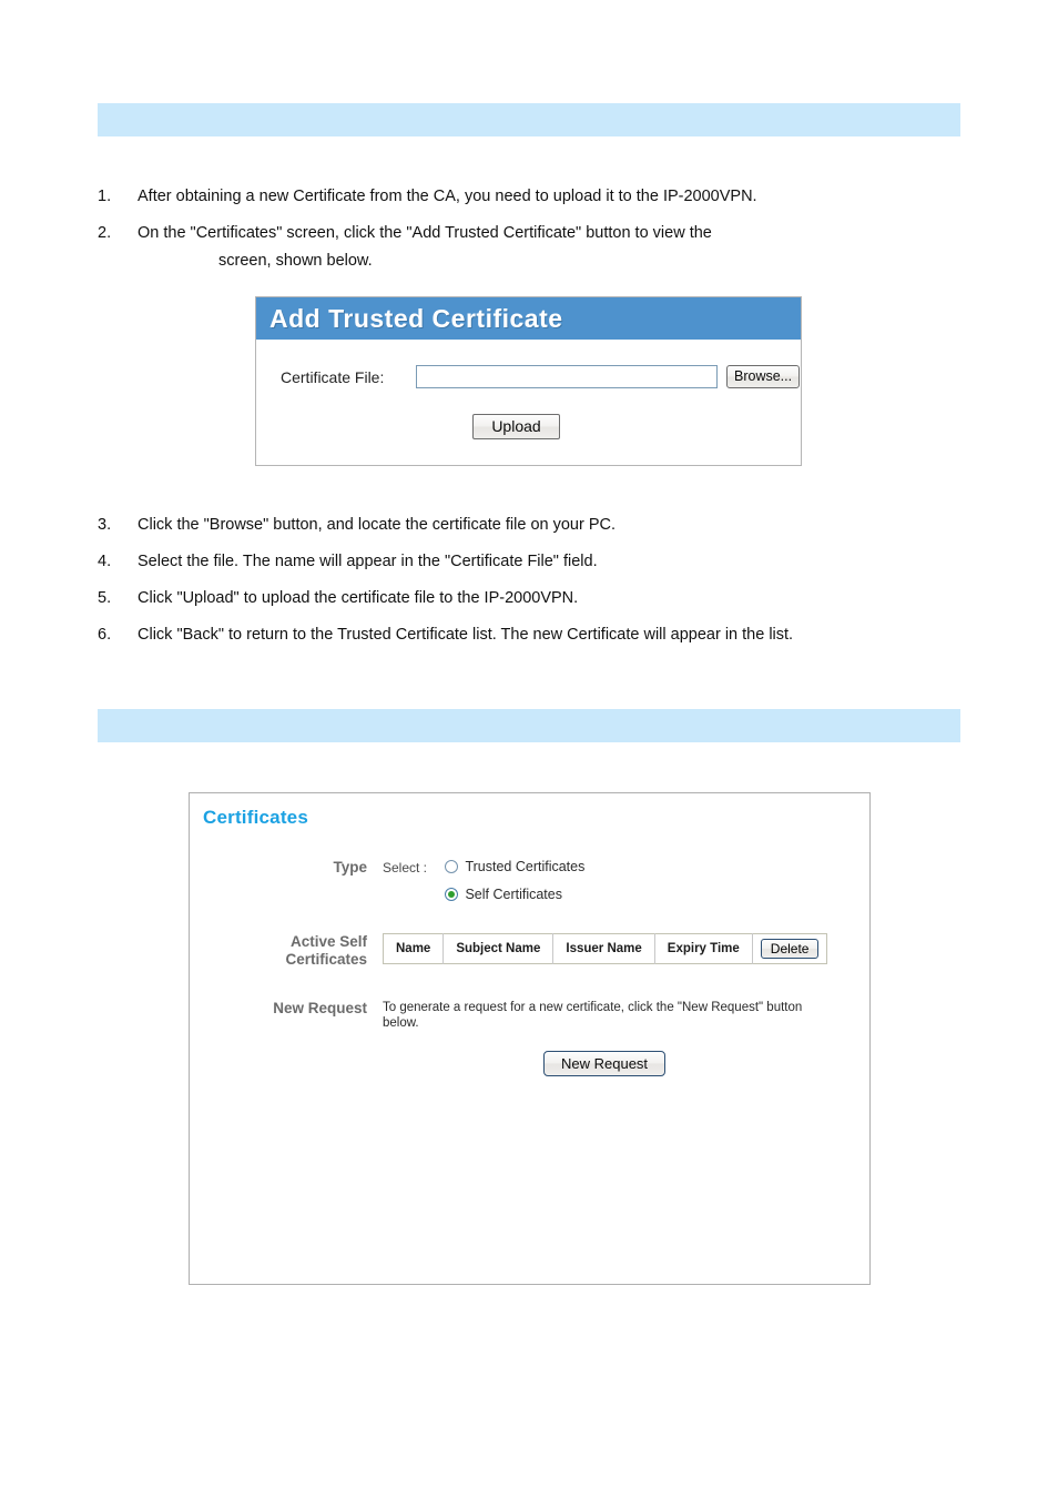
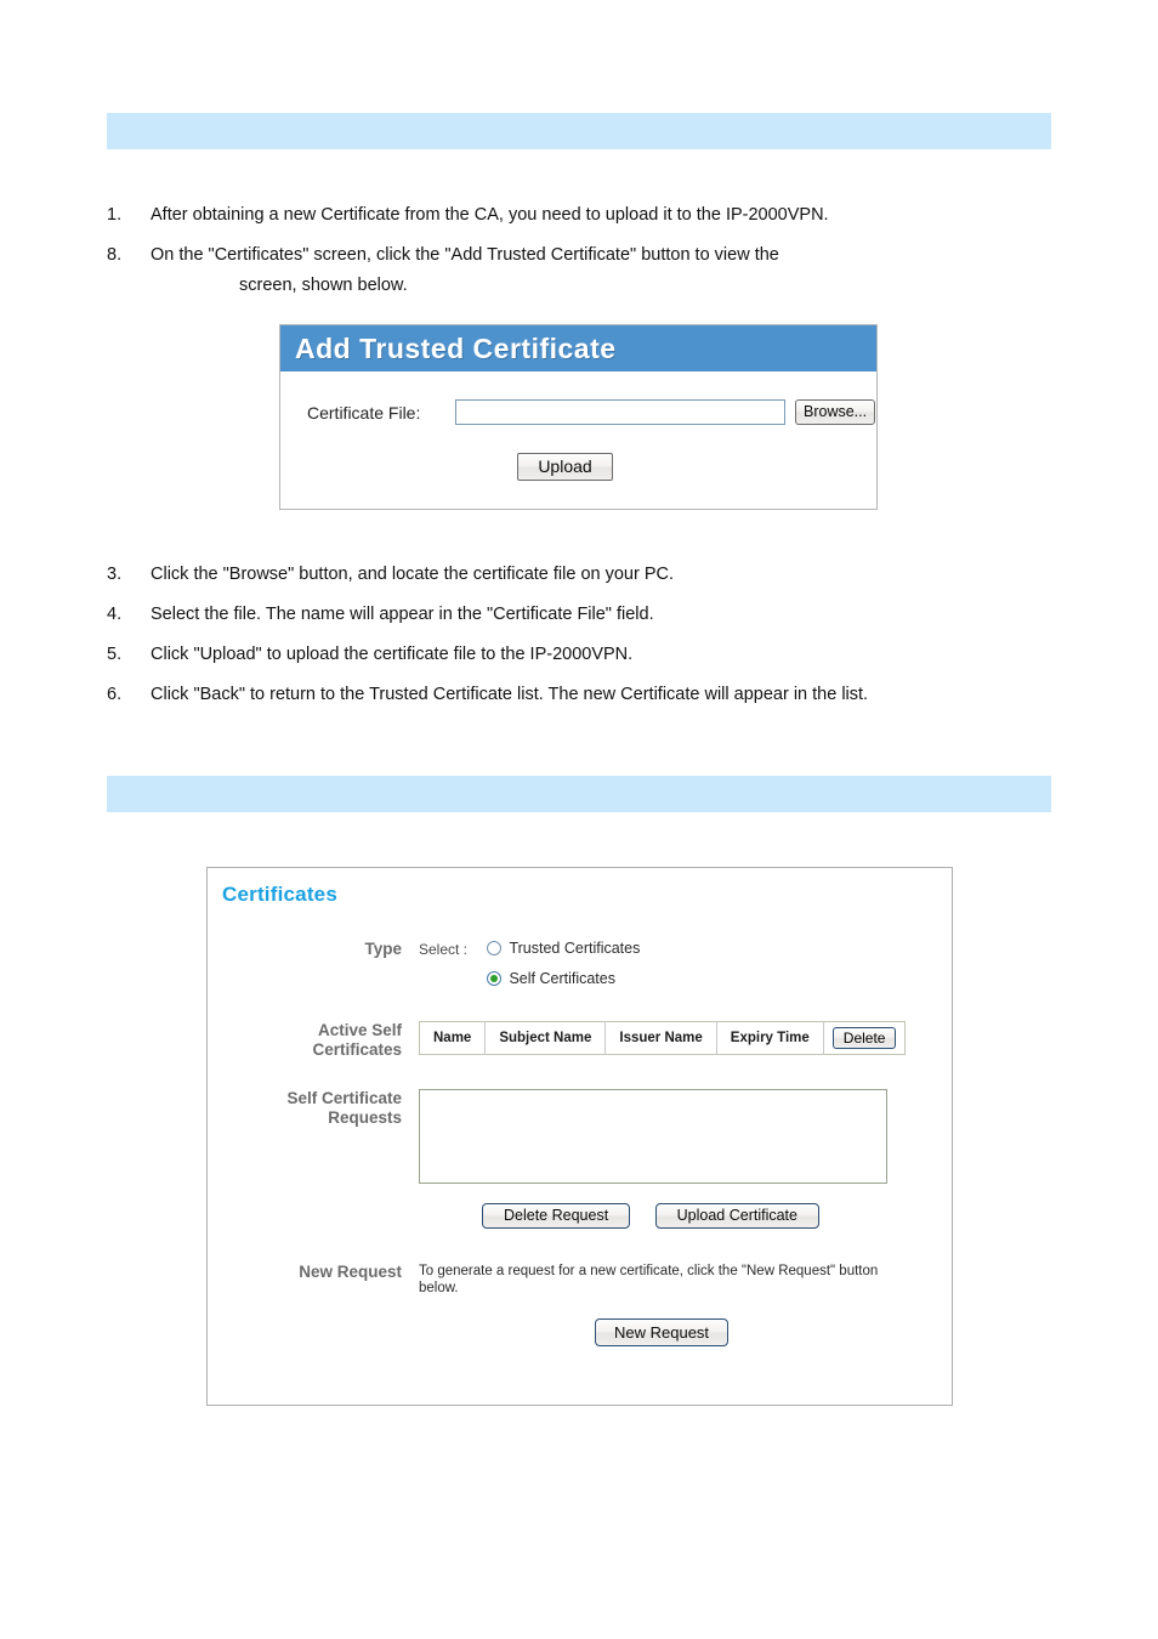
  1.
  After obtaining a new Certificate from the CA, you need to upload it to the IP-2000VPN.
- 2.
+ 8.
  On the "Certificates" screen, click the "Add Trusted Certificate" button to view the
  screen, shown below.
  Add Trusted Certificate
  Certificate File:
  Browse...
  Upload
  3.
  Click the "Browse" button, and locate the certificate file on your PC.
  4.
  Select the file. The name will appear in the "Certificate File" field.
  5.
  Click "Upload" to upload the certificate file to the IP-2000VPN.
  6.
  Click "Back" to return to the Trusted Certificate list. The new Certificate will appear in the list.
  Certificates
  Type
  Select :
  Trusted Certificates
  Self Certificates
  Active Self
  Certificates
  Name	Subject Name	Issuer Name	Expiry Time	Delete
+ Self Certificate
+ Requests
+ Delete Request Upload Certificate
  New Request
  To generate a request for a new certificate, click the "New Request" button below.
  New Request
